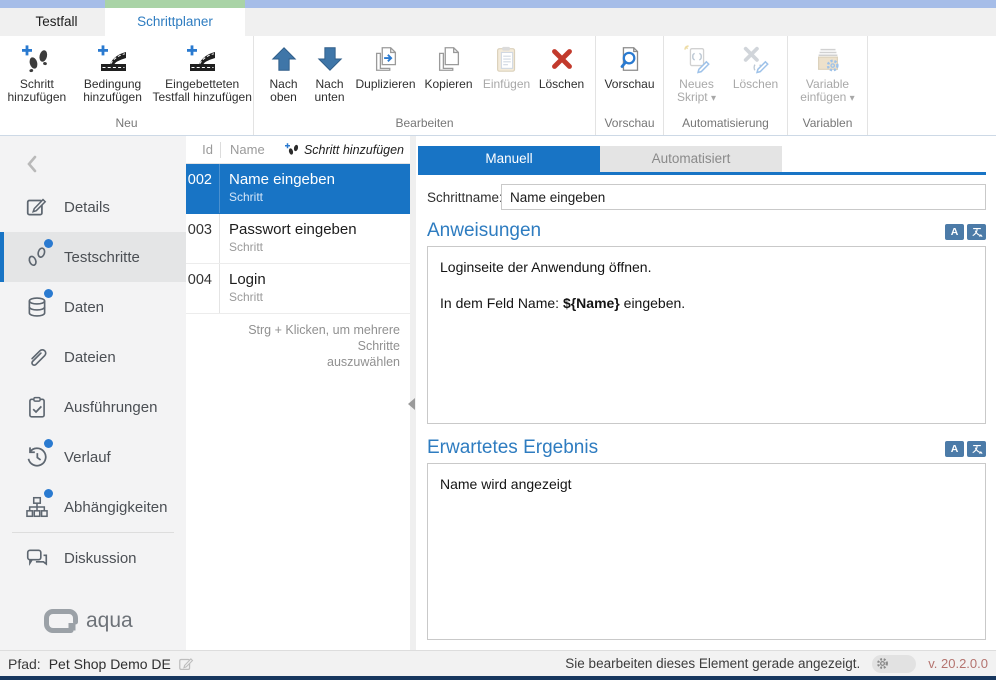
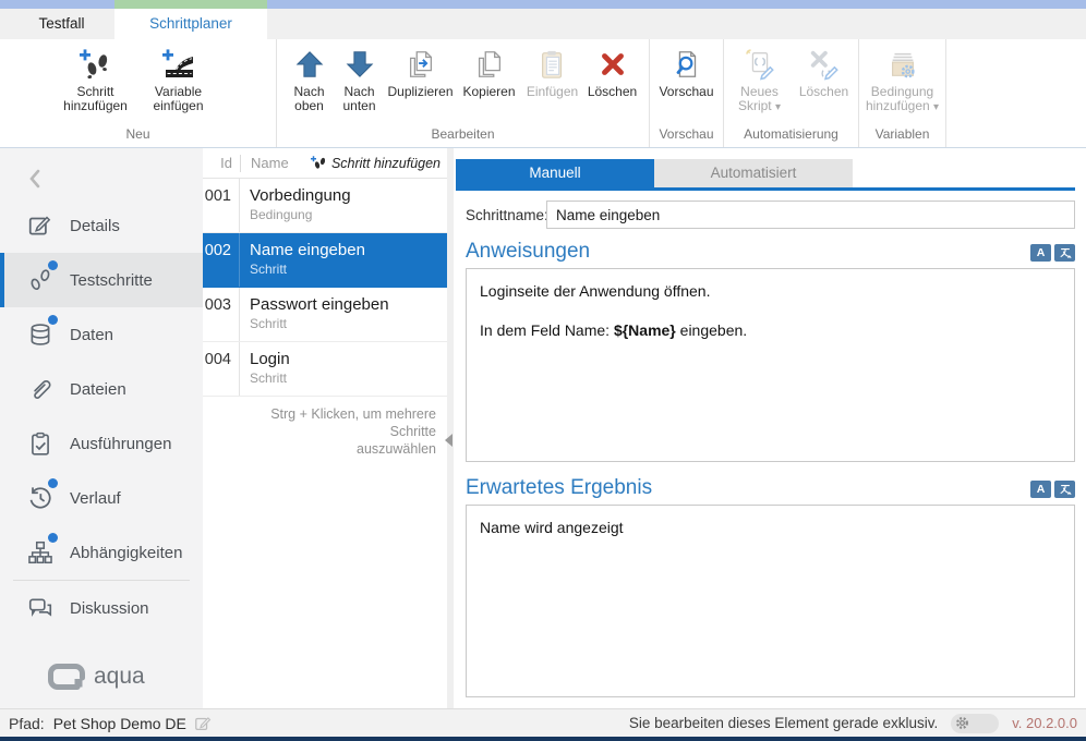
  Testfall
  Schrittplaner
  Schritt hinzufügen
- Bedingung hinzufügen
+ Variable einfügen
- Eingebetteten Testfall hinzufügen
  Neu
  Nach oben
  Nach unten
  Duplizieren
  Kopieren
  Einfügen
  Löschen
  Bearbeiten
  Vorschau
  Vorschau
  Neues Skript ▾
  Löschen
  Automatisierung
- Variable einfügen ▾
+ Bedingung hinzufügen ▾
  Variablen
  Details
  Testschritte
  Daten
  Dateien
  Ausführungen
  Verlauf
  Abhängigkeiten
  Diskussion
  aqua
  Id
  Name
  Schritt hinzufügen
+ 001
+ Vorbedingung
+ Bedingung
  002
  Name eingeben
  Schritt
  003
  Passwort eingeben
  Schritt
  004
  Login
  Schritt
  Strg + Klicken, um mehrere Schritte
  auszuwählen
  Manuell
  Automatisiert
  Schrittname
  Name eingeben
  Anweisungen
  A
  Loginseite der Anwendung öffnen.
  In dem Feld Name: ${Name} eingeben.
  Erwartetes Ergebnis
  A
  Name wird angezeigt
  Pfad:
  Pet Shop Demo DE
- Sie bearbeiten dieses Element gerade angezeigt.
+ Sie bearbeiten dieses Element gerade exklusiv.
  v. 20.2.0.0
